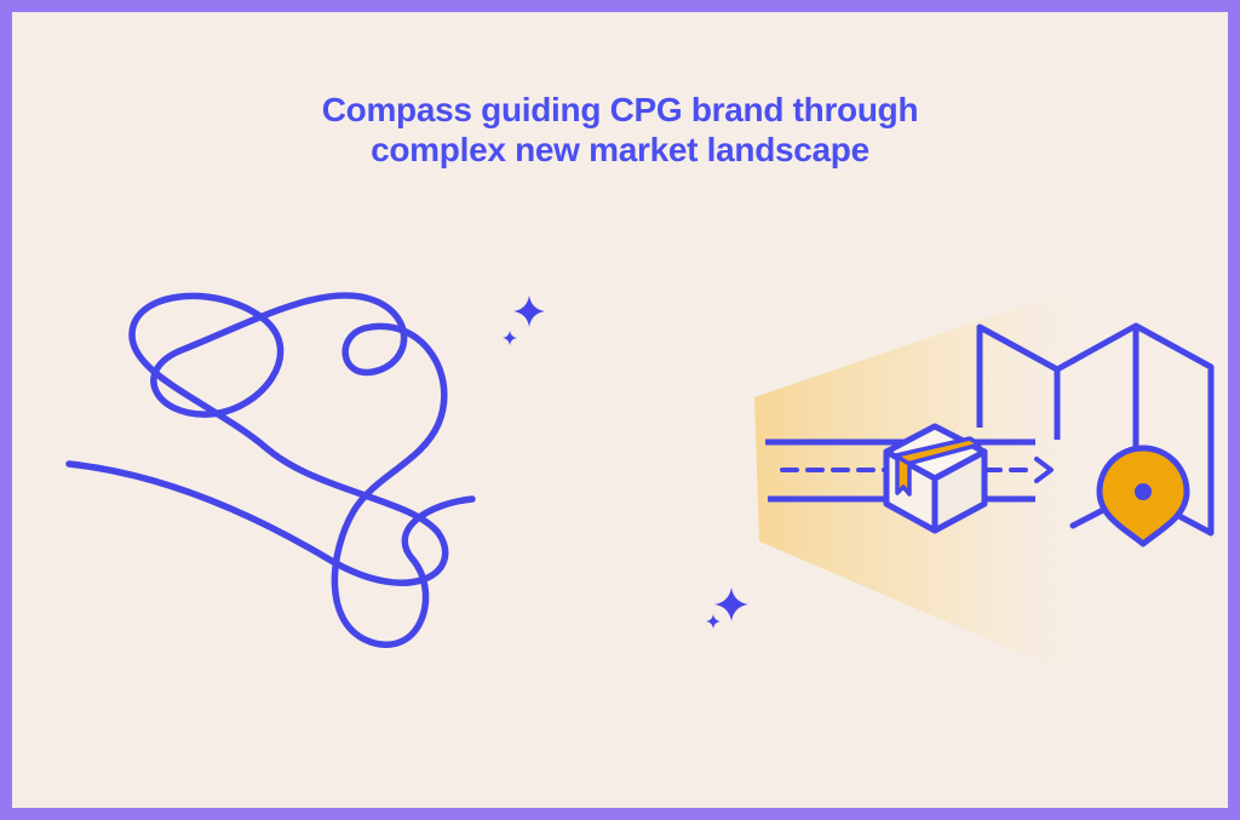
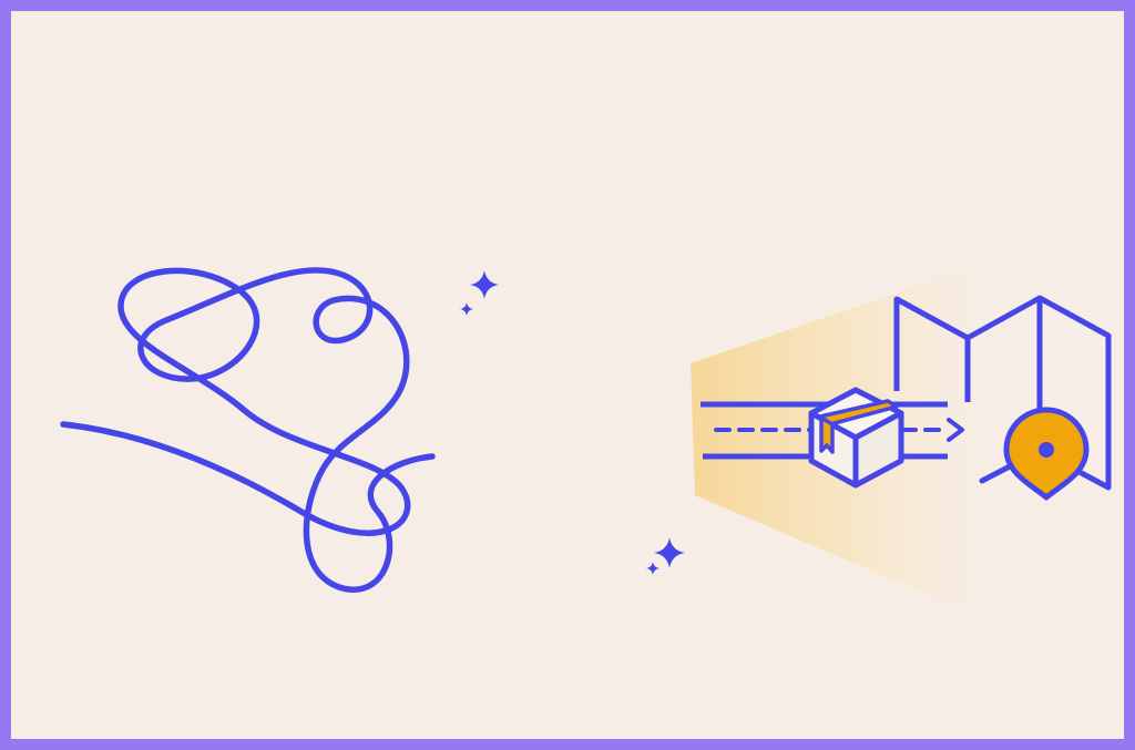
- Compass guiding CPG brand through
- complex new market landscape
